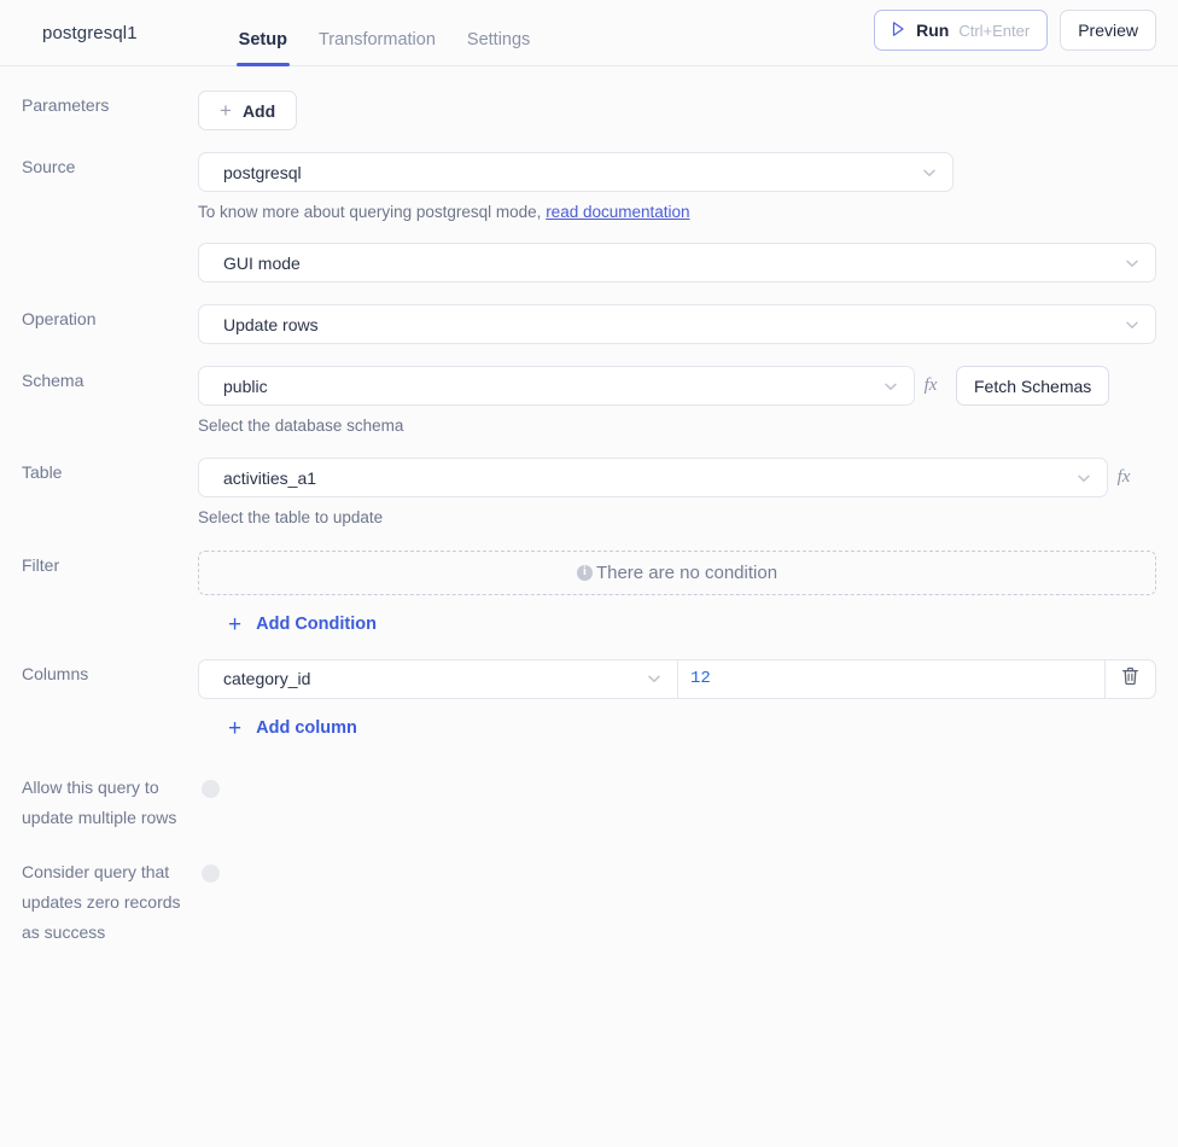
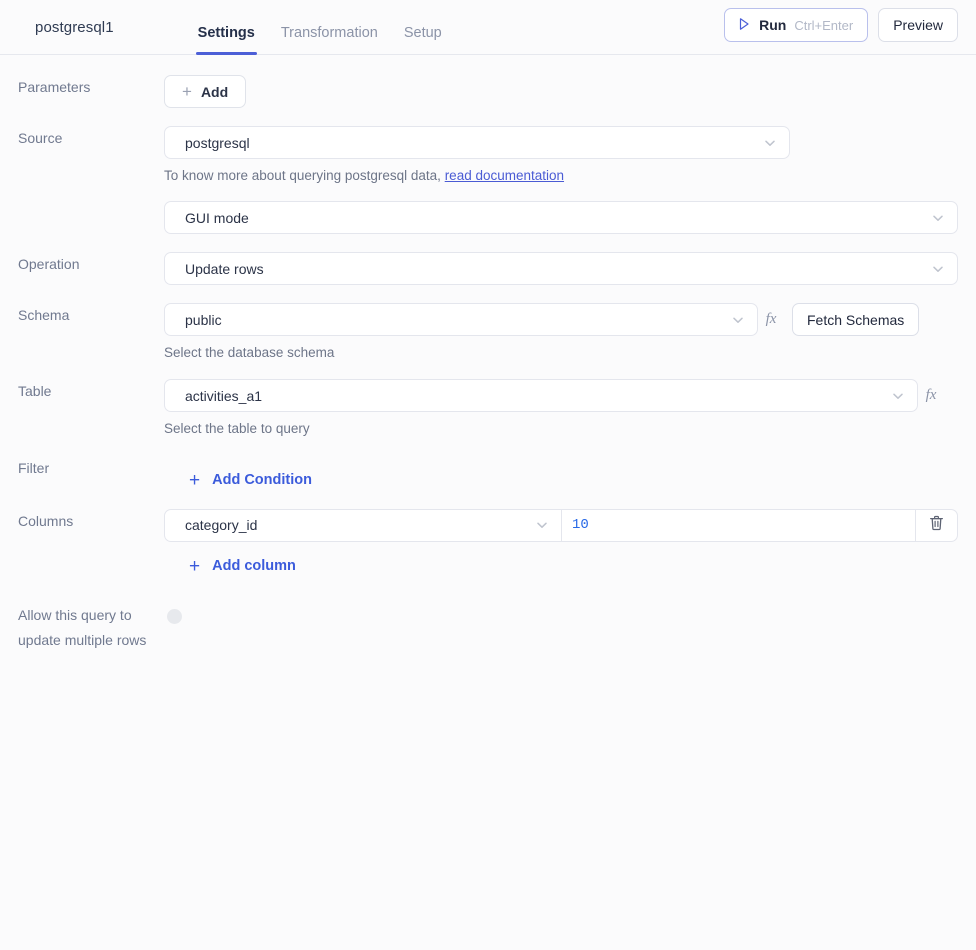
  postgresql1
- Setup
+ Settings
  Transformation
- Settings
+ Setup
  Run
  Ctrl+Enter
  Preview
  Parameters
  +
  Add
  Source
  postgresql
- To know more about querying postgresql mode, read documentation
+ To know more about querying postgresql data, read documentation
  GUI mode
  Operation
  Update rows
  Schema
  public
  fx
  Fetch Schemas
  Select the database schema
  Table
  activities_a1
  fx
- Select the table to update
+ Select the table to query
  Filter
- i
- There are no condition
  +
  Add Condition
  Columns
  category_id
- 12
+ 10
  +
  Add column
  Allow this query to update multiple rows
- Consider query that updates zero records as success
